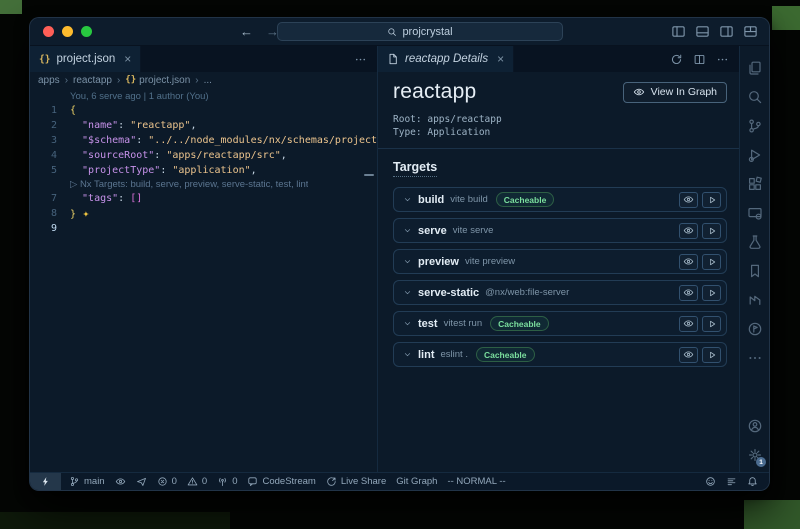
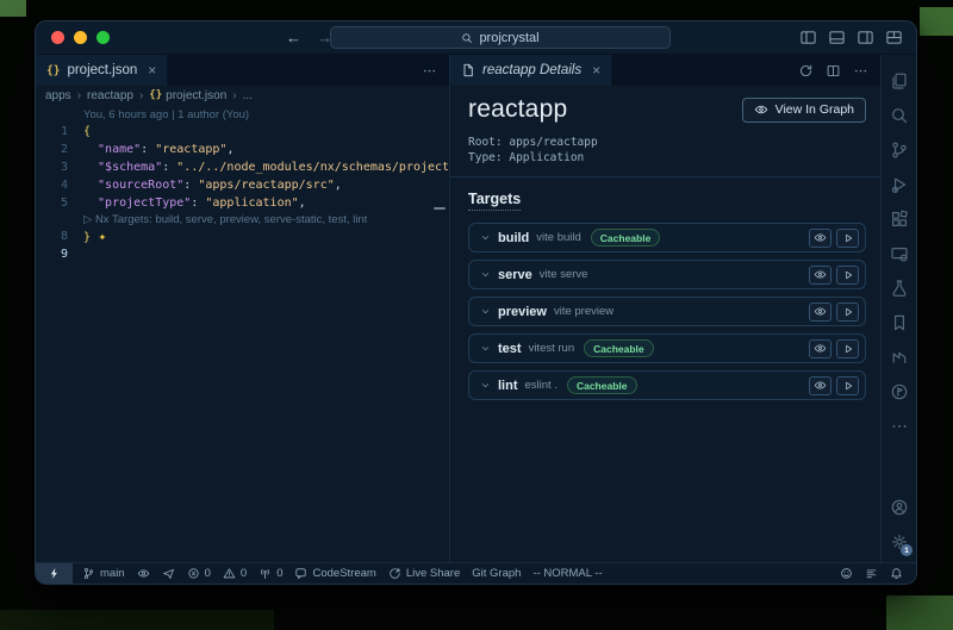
  ←
  →
  projcrystal
  {}
  project.json
  ×
  apps
  ›
  reactapp
  ›
  {}
  project.json
  ›
  ...
- You, 6 serve ago | 1 author (You)
+ You, 6 hours ago | 1 author (You)
  1
  {
  2
  "name": "reactapp",
  3
  "$schema": "../../node_modules/nx/schemas/project
  4
  "sourceRoot": "apps/reactapp/src",
  5
  "projectType": "application",
  ▷ Nx Targets: build, serve, preview, serve-static, test, lint
- 7
- "tags": []
  8
  } ✦
  9
  reactapp Details
  ×
  reactapp
  View In Graph
  Root: apps/reactapp
  Type: Application
  Targets
  build
  vite build
  Cacheable
  serve
  vite serve
  preview
  vite preview
- serve-static
- @nx/web:file-server
  test
  vitest run
  Cacheable
  lint
  eslint .
  Cacheable
  main
  0
  0
  0
  CodeStream
  Live Share
  Git Graph
  -- NORMAL --
